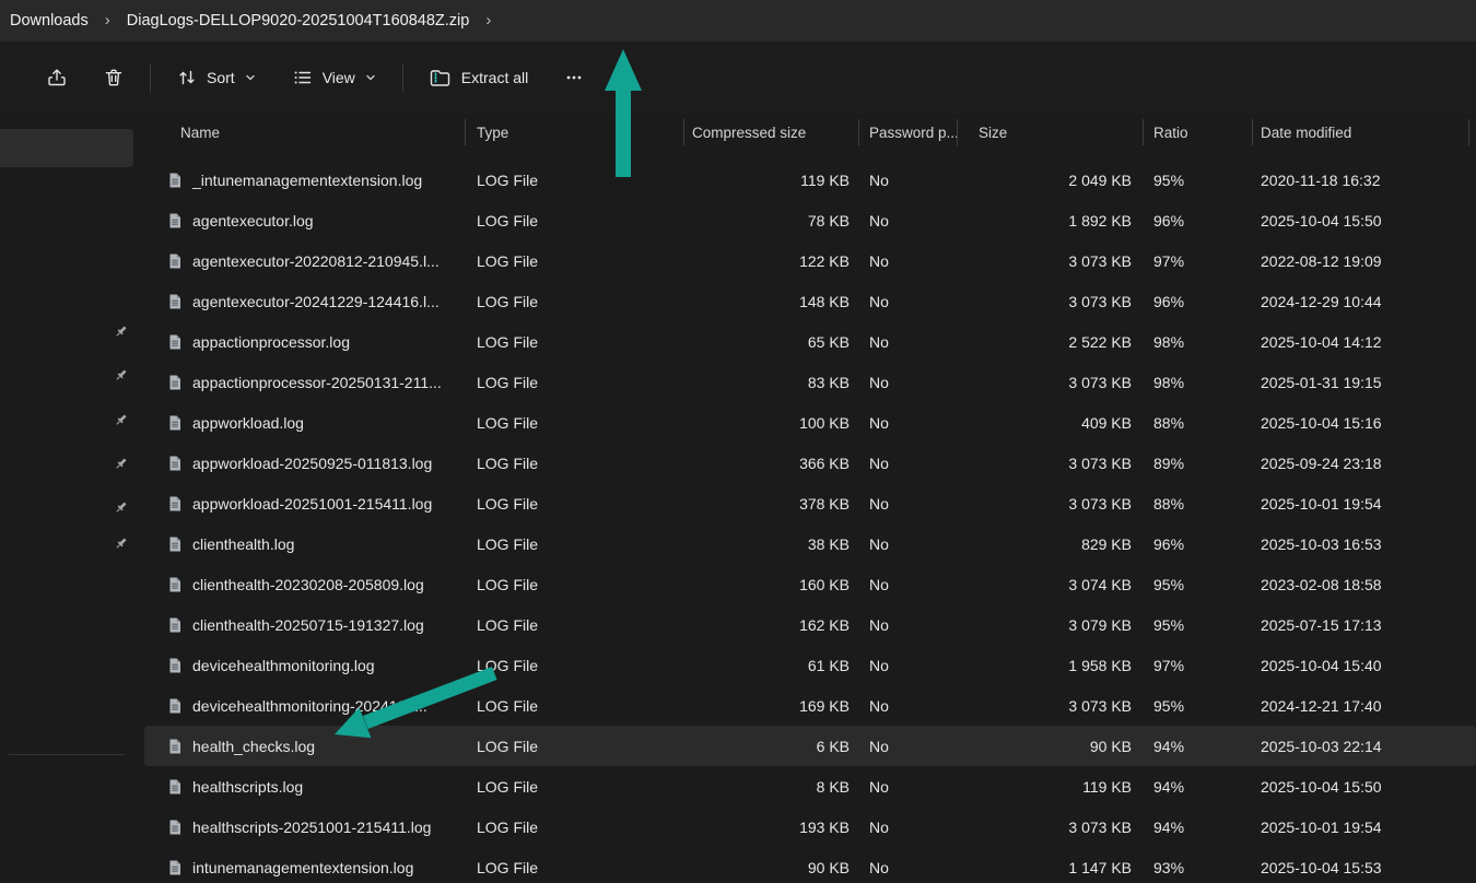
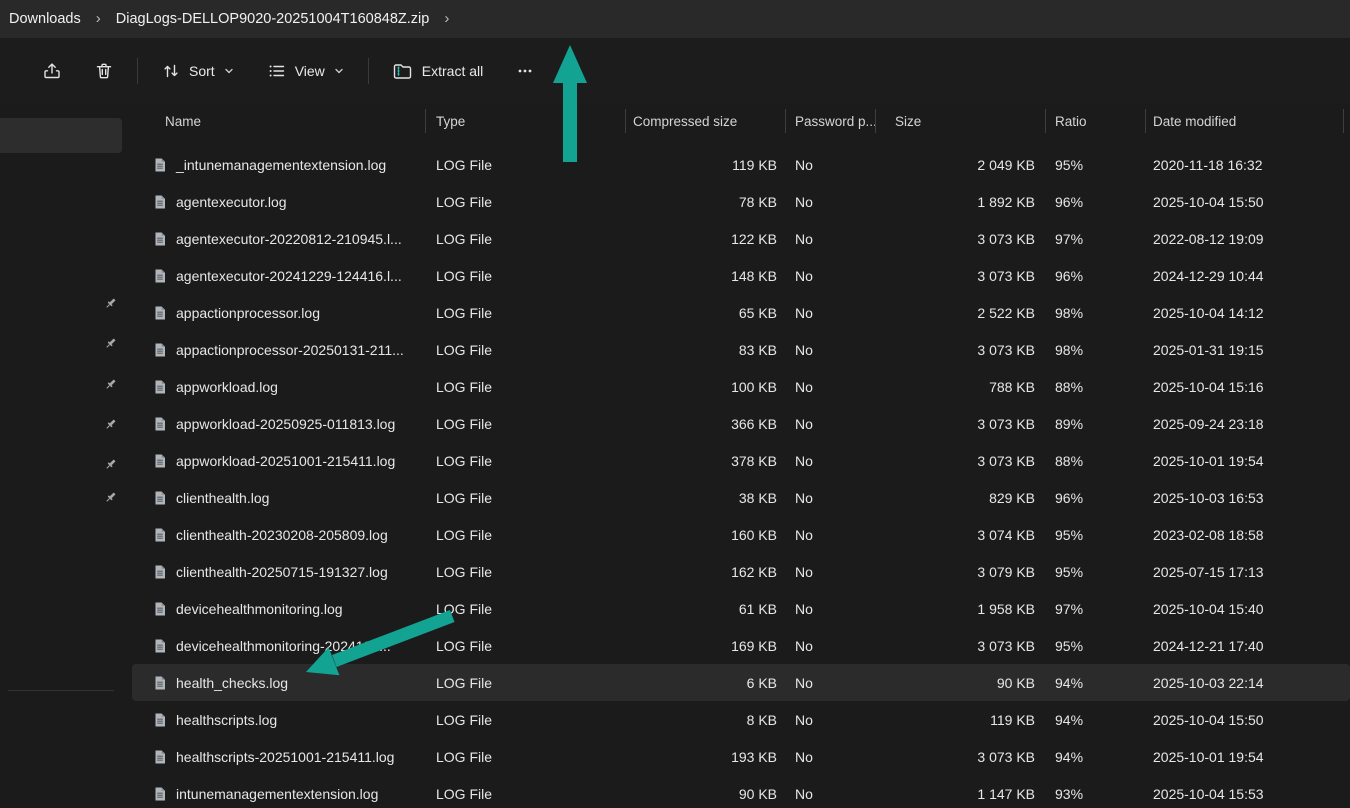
  Downloads
  ›
  DiagLogs-DELLOP9020-20251004T160848Z.zip
  ›
  Sort
  View
  Extract all
  Name
  Type
  Compressed size
  Password p..
  Size
  Ratio
  Date modified
  _intunemanagementextension.log
  LOG File
  119 KB
  No
  2 049 KB
  95%
  2020-11-18 16:32
  agentexecutor.log
  LOG File
  78 KB
  No
  1 892 KB
  96%
  2025-10-04 15:50
  agentexecutor-20220812-210945.l...
  LOG File
  122 KB
  No
  3 073 KB
  97%
  2022-08-12 19:09
  agentexecutor-20241229-124416.l...
  LOG File
  148 KB
  No
  3 073 KB
  96%
  2024-12-29 10:44
  appactionprocessor.log
  LOG File
  65 KB
  No
  2 522 KB
  98%
  2025-10-04 14:12
  appactionprocessor-20250131-211...
  LOG File
  83 KB
  No
  3 073 KB
  98%
  2025-01-31 19:15
  appworkload.log
  LOG File
  100 KB
  No
- 409 KB
+ 788 KB
  88%
  2025-10-04 15:16
  appworkload-20250925-011813.log
  LOG File
  366 KB
  No
  3 073 KB
  89%
  2025-09-24 23:18
  appworkload-20251001-215411.log
  LOG File
  378 KB
  No
  3 073 KB
  88%
  2025-10-01 19:54
  clienthealth.log
  LOG File
  38 KB
  No
  829 KB
  96%
  2025-10-03 16:53
  clienthealth-20230208-205809.log
  LOG File
  160 KB
  No
  3 074 KB
  95%
  2023-02-08 18:58
  clienthealth-20250715-191327.log
  LOG File
  162 KB
  No
  3 079 KB
  95%
  2025-07-15 17:13
  devicehealthmonitoring.log
  LOG File
  61 KB
  No
  1 958 KB
  97%
  2025-10-04 15:40
  devicehealthmonitoring-2024
  LOG File
  169 KB
  No
  3 073 KB
  95%
  2024-12-21 17:40
  health_checks.log
  LOG File
  6 KB
  No
  90 KB
  94%
  2025-10-03 22:14
  healthscripts.log
  LOG File
  8 KB
  No
  119 KB
  94%
  2025-10-04 15:50
  healthscripts-20251001-215411.log
  LOG File
  193 KB
  No
  3 073 KB
  94%
  2025-10-01 19:54
  intunemanagementextension.log
  LOG File
  90 KB
  No
  1 147 KB
  93%
  2025-10-04 15:53
